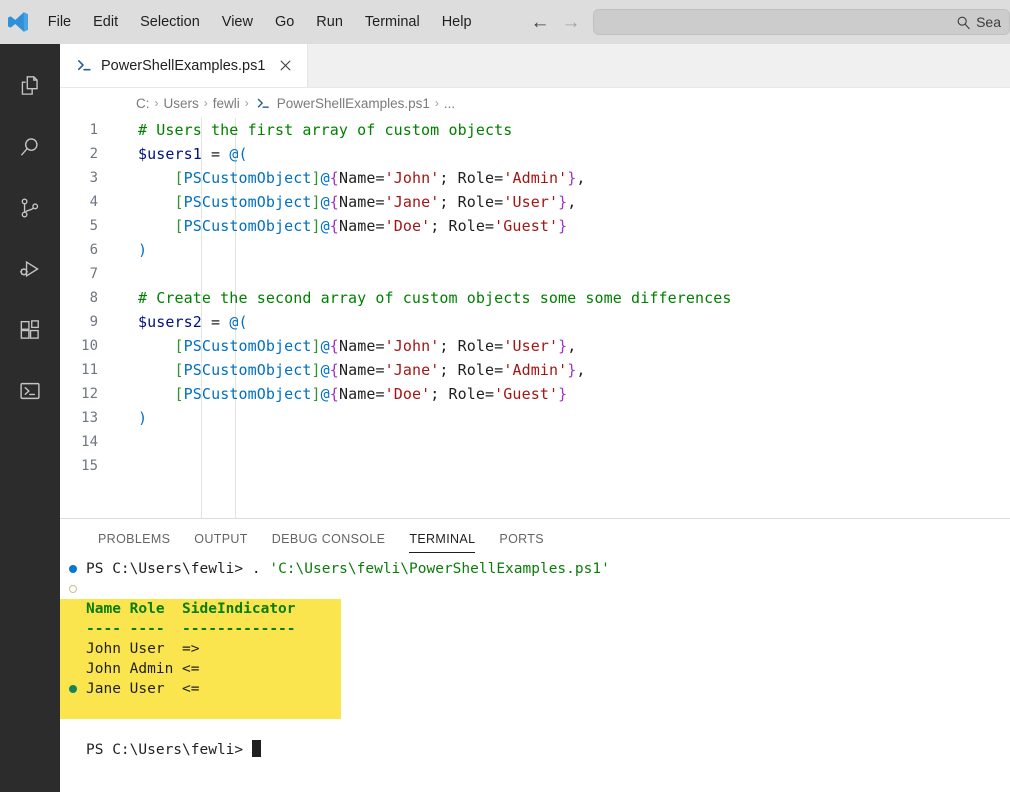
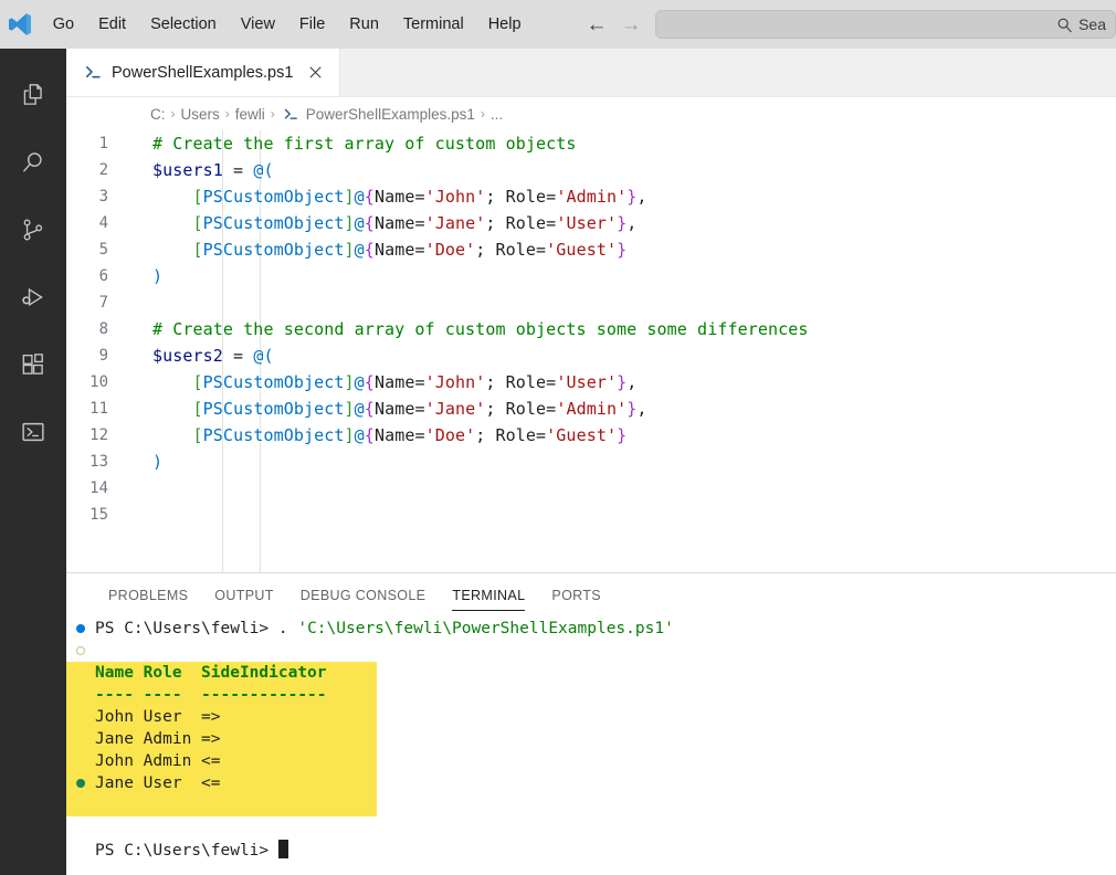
- File
+ Go
  Edit
  Selection
  View
- Go
+ File
  Run
  Terminal
  Help
  ←
  →
  Sea
  PowerShellExamples.ps1
  C:
  ›
  Users
  ›
  fewli
  ›
  PowerShellExamples.ps1
  ›
  ...
  1
- # Users the first array of custom objects
+ # Create the first array of custom objects
  2
  $users1 = @(
  3
  [PSCustomObject]@{Name='John'; Role='Admin'},
  4
  [PSCustomObject]@{Name='Jane'; Role='User'},
  5
  [PSCustomObject]@{Name='Doe'; Role='Guest'}
  6
  )
  7
  8
  # Create the second array of custom objects some some differences
  9
  $users2 = @(
  10
  [PSCustomObject]@{Name='John'; Role='User'},
  11
  [PSCustomObject]@{Name='Jane'; Role='Admin'},
  12
  [PSCustomObject]@{Name='Doe'; Role='Guest'}
  13
  )
  14
  15
  PROBLEMS
  OUTPUT
  DEBUG CONSOLE
  TERMINAL
  PORTS
  PS C:\Users\fewli> . 'C:\Users\fewli\PowerShellExamples.ps1'
  Name Role SideIndicator
  ---- ---- -------------
  John User =>
+ Jane Admin =>
  John Admin <=
  Jane User <=
  PS C:\Users\fewli>
